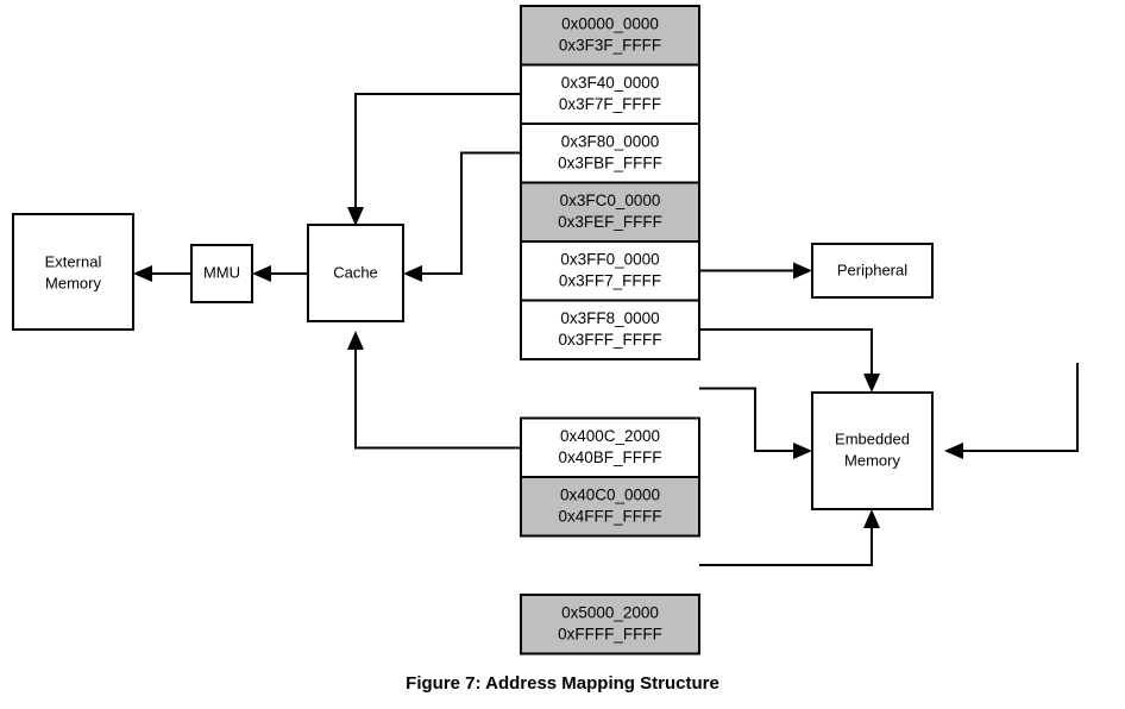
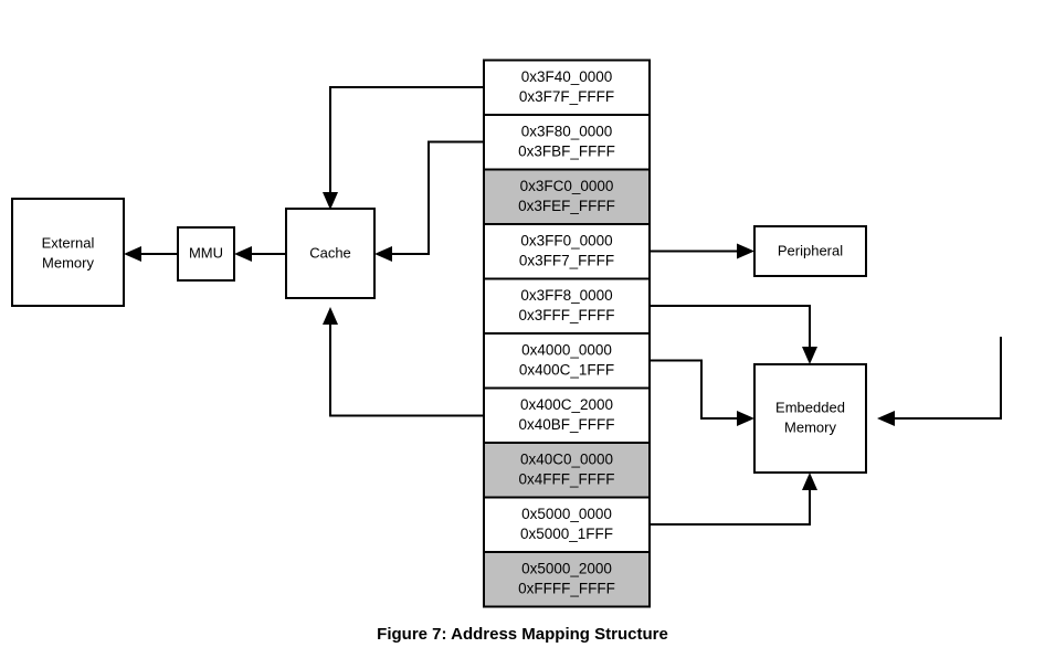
- 0x0000_0000
- 0x3F3F_FFFF
  0x3F40_0000
  0x3F7F_FFFF
  0x3F80_0000
  0x3FBF_FFFF
  0x3FC0_0000
  0x3FEF_FFFF
  0x3FF0_0000
  0x3FF7_FFFF
  0x3FF8_0000
  0x3FFF_FFFF
+ 0x4000_0000
+ 0x400C_1FFF
  0x400C_2000
  0x40BF_FFFF
  0x40C0_0000
  0x4FFF_FFFF
+ 0x5000_0000
+ 0x5000_1FFF
  0x5000_2000
  0xFFFF_FFFF
  External
  Memory
  MMU
  Cache
  Peripheral
  Embedded
  Memory
  Figure 7: Address Mapping Structure
